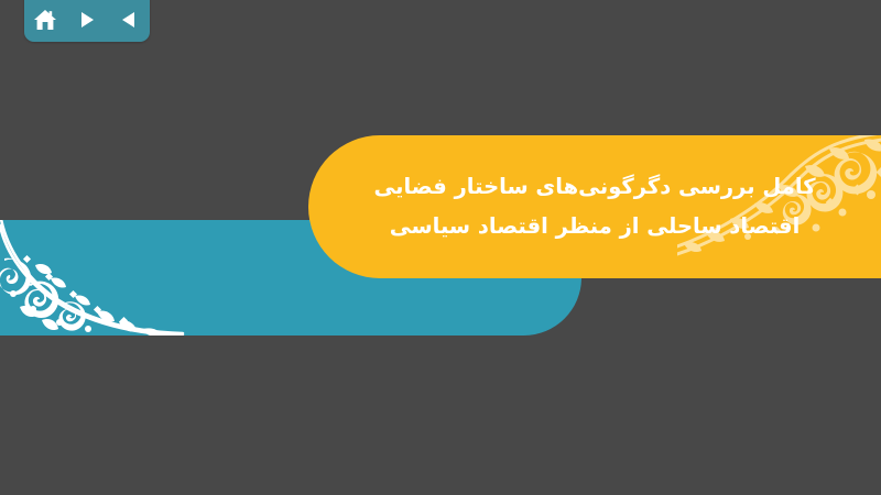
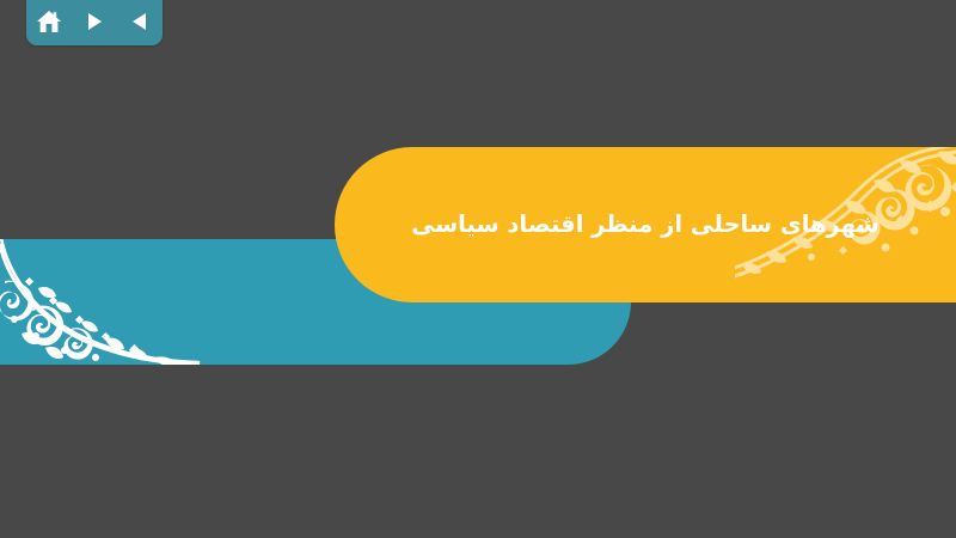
- کامل بررسی دگرگونی‌های ساختار فضایی
- اقتصاد ساحلی از منظر اقتصاد سیاسی
+ شهرهای ساحلی از منظر اقتصاد سیاسی
